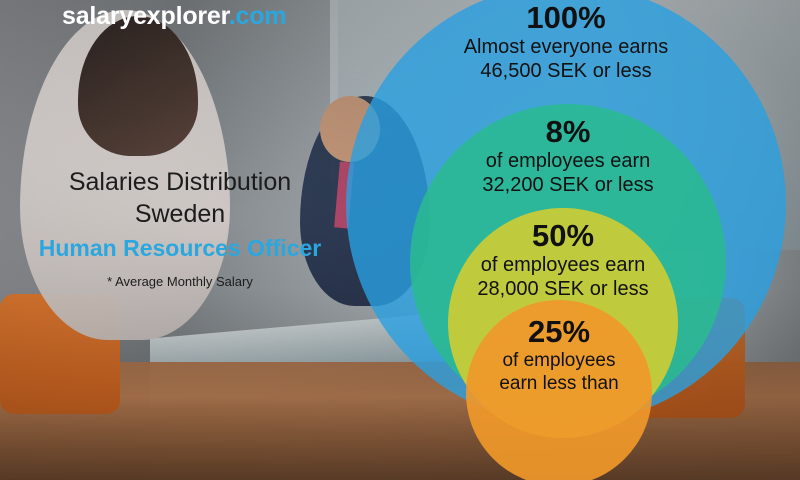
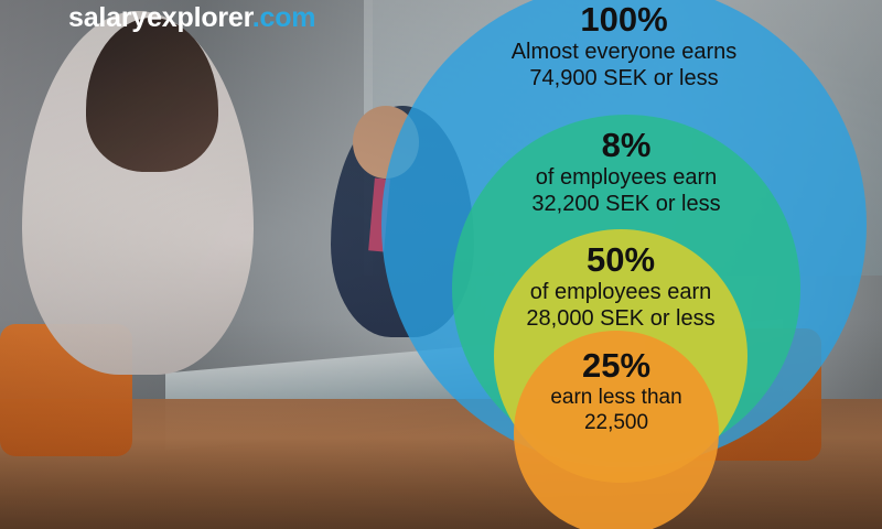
  salaryexplorer.com
- Salaries Distribution
- Sweden
- Human Resources Officer
- * Average Monthly Salary
  100%
  Almost everyone earns
- 46,500 SEK or less
+ 74,900 SEK or less
  8%
  of employees earn
  32,200 SEK or less
  50%
  of employees earn
  28,000 SEK or less
  25%
- of employees
  earn less than
+ 22,500
